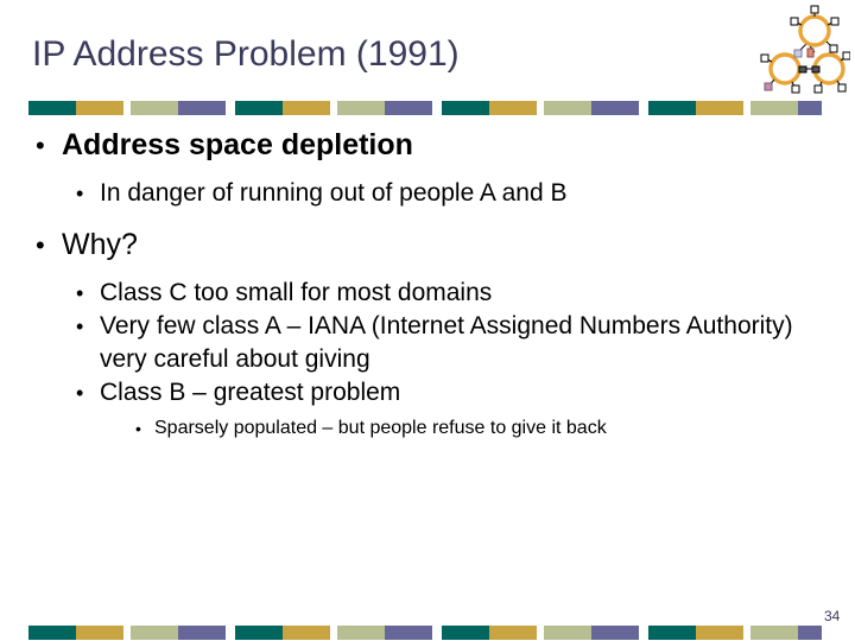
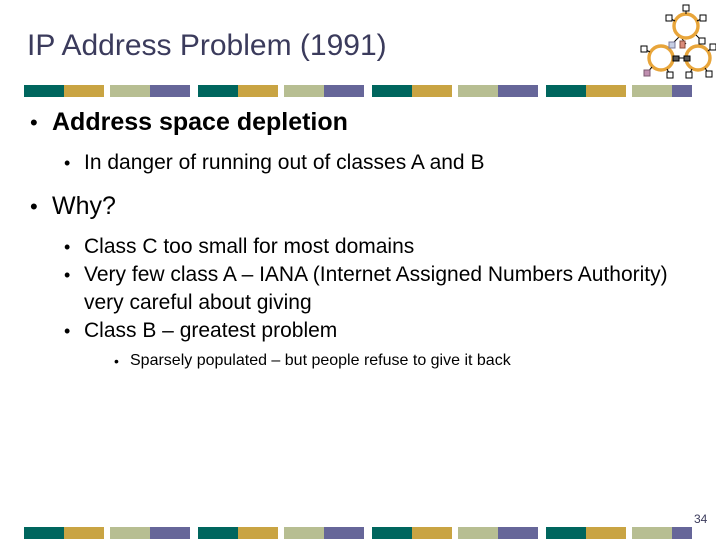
  IP Address Problem (1991)
  •
  Address space depletion
  •
- In danger of running out of people A and B
+ In danger of running out of classes A and B
  •
  Why?
  •
  Class C too small for most domains
  •
  Very few class A – IANA (Internet Assigned Numbers Authority) very careful about giving
  •
  Class B – greatest problem
  •
  Sparsely populated – but people refuse to give it back
  34
